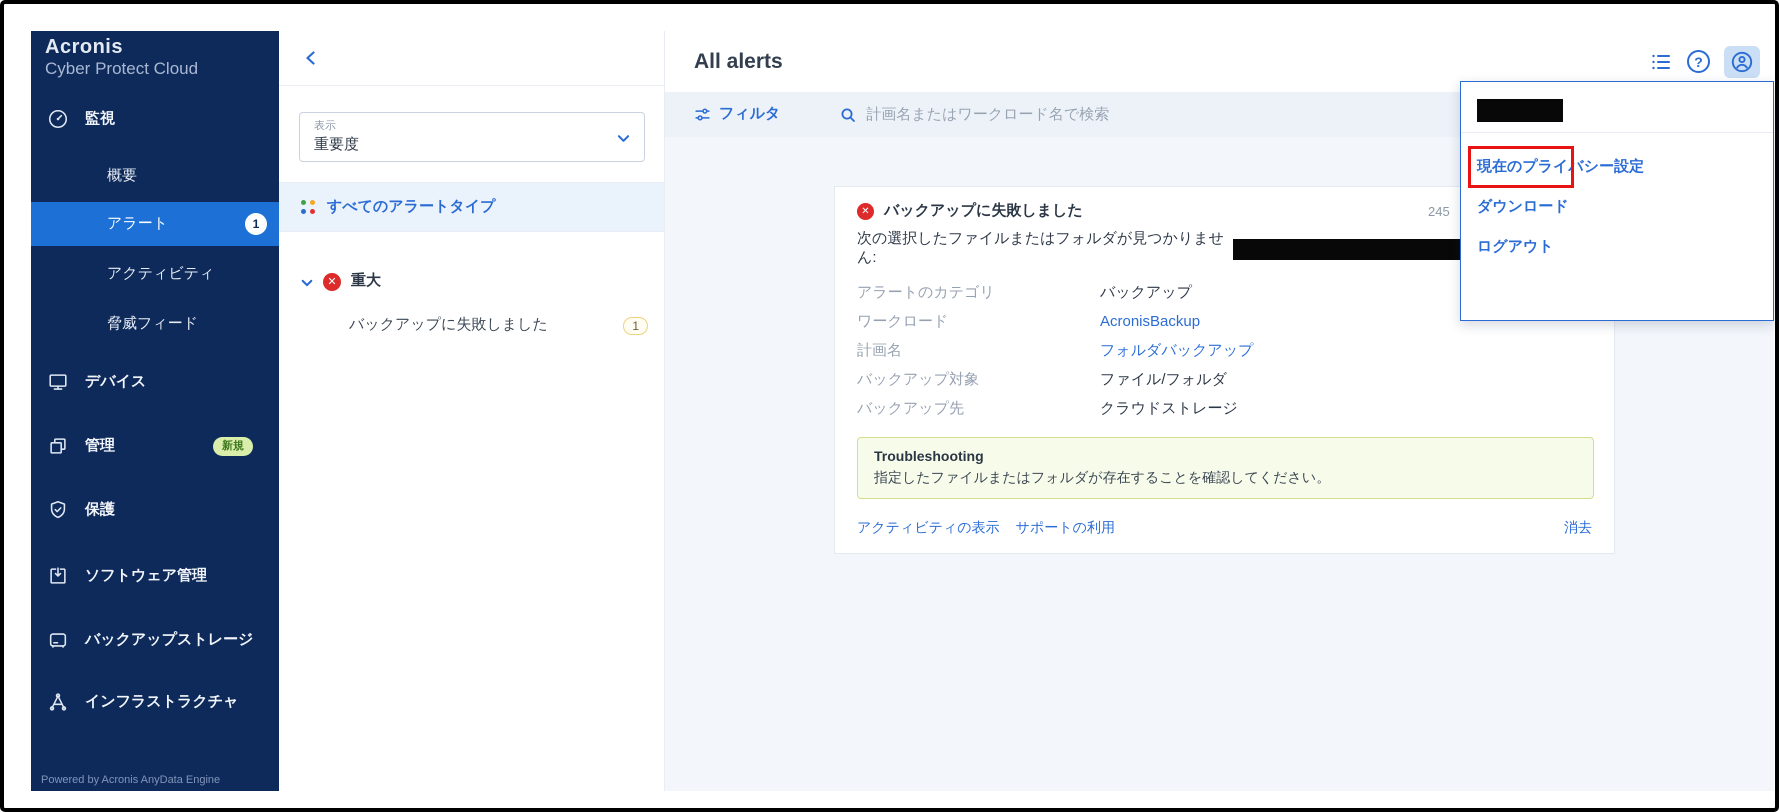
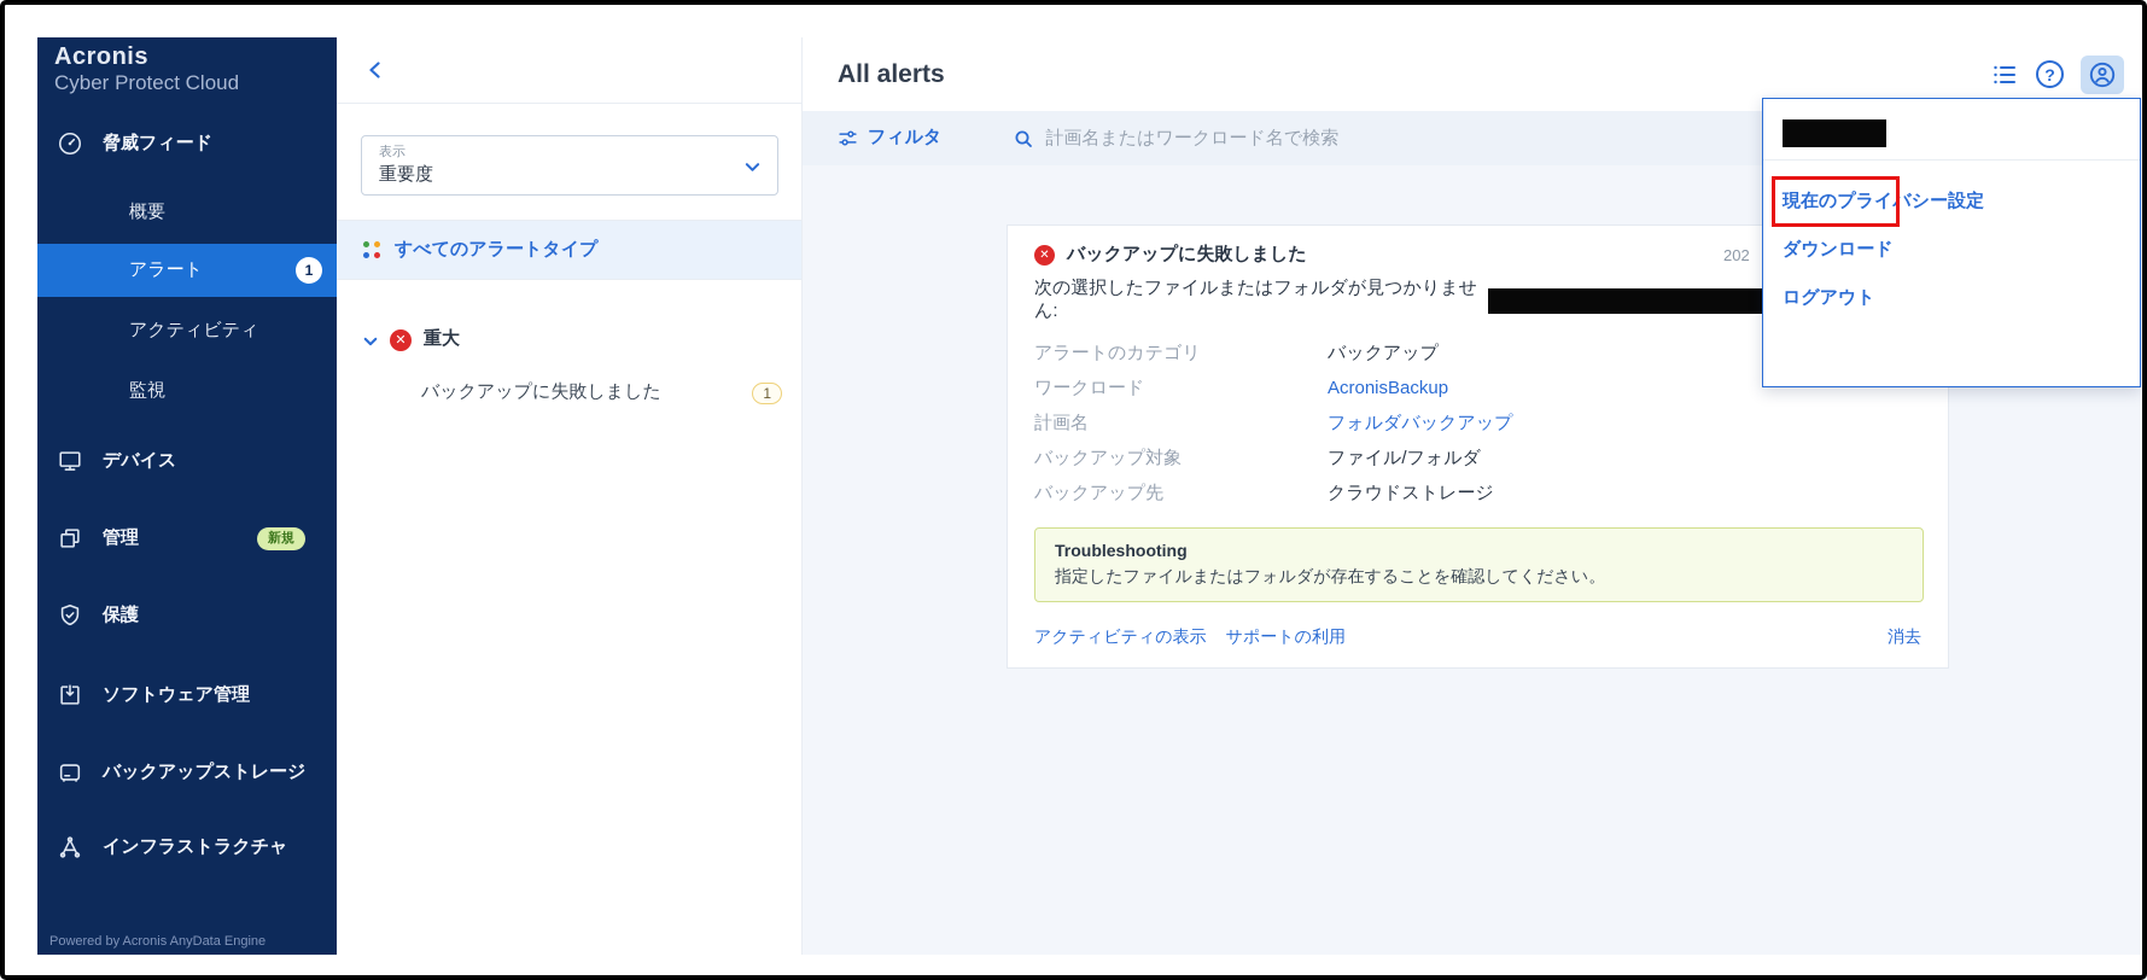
  Acronis
  Cyber Protect Cloud
- 監視
+ 脅威フィード
  概要
  アラート
  1
  アクティビティ
- 脅威フィード
+ 監視
  デバイス
  管理
  新規
  保護
  ソフトウェア管理
  バックアップストレージ
  インフラストラクチャ
  Powered by Acronis AnyData Engine
  表示
  重要度
  すべてのアラートタイプ
  ✕
  重大
  バックアップに失敗しました
  1
  All alerts
  ?
  フィルタ
  計画名またはワークロード名で検索
  ✕
  バックアップに失敗しました
- 245
+ 202
  次の選択したファイルまたはフォルダが見つかりません:
  アラートのカテゴリ
  バックアップ
  ワークロード
  AcronisBackup
  計画名
  フォルダバックアップ
  バックアップ対象
  ファイル/フォルダ
  バックアップ先
  クラウドストレージ
  Troubleshooting
  指定したファイルまたはフォルダが存在することを確認してください。
  アクティビティの表示
  サポートの利用
  消去
  現在のプライバシー設定
  ダウンロード
  ログアウト
